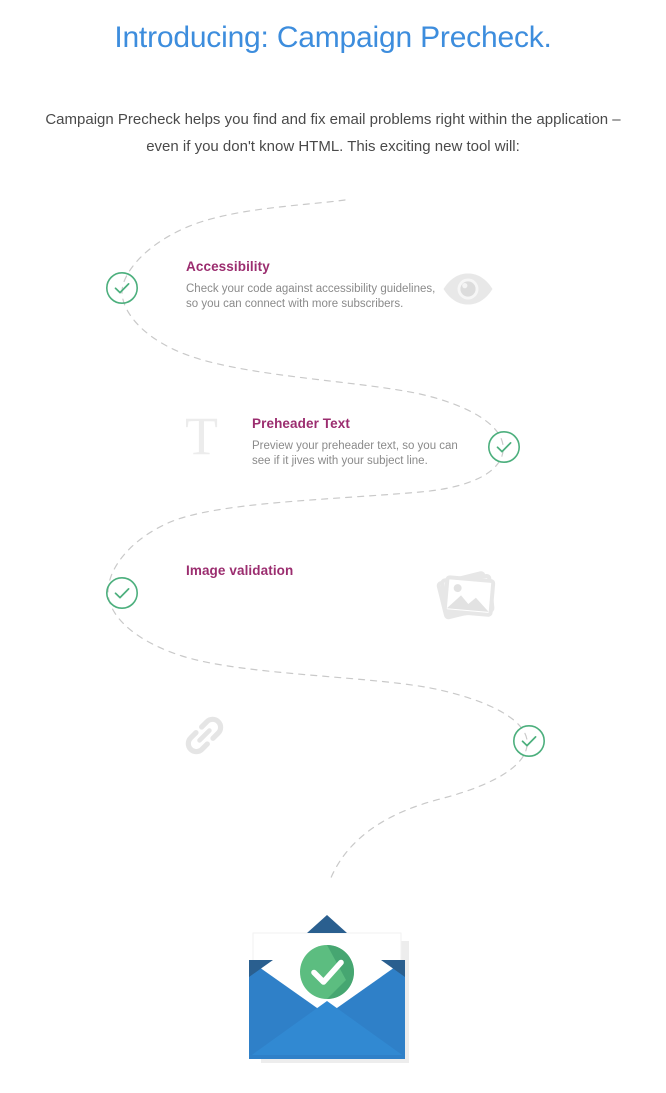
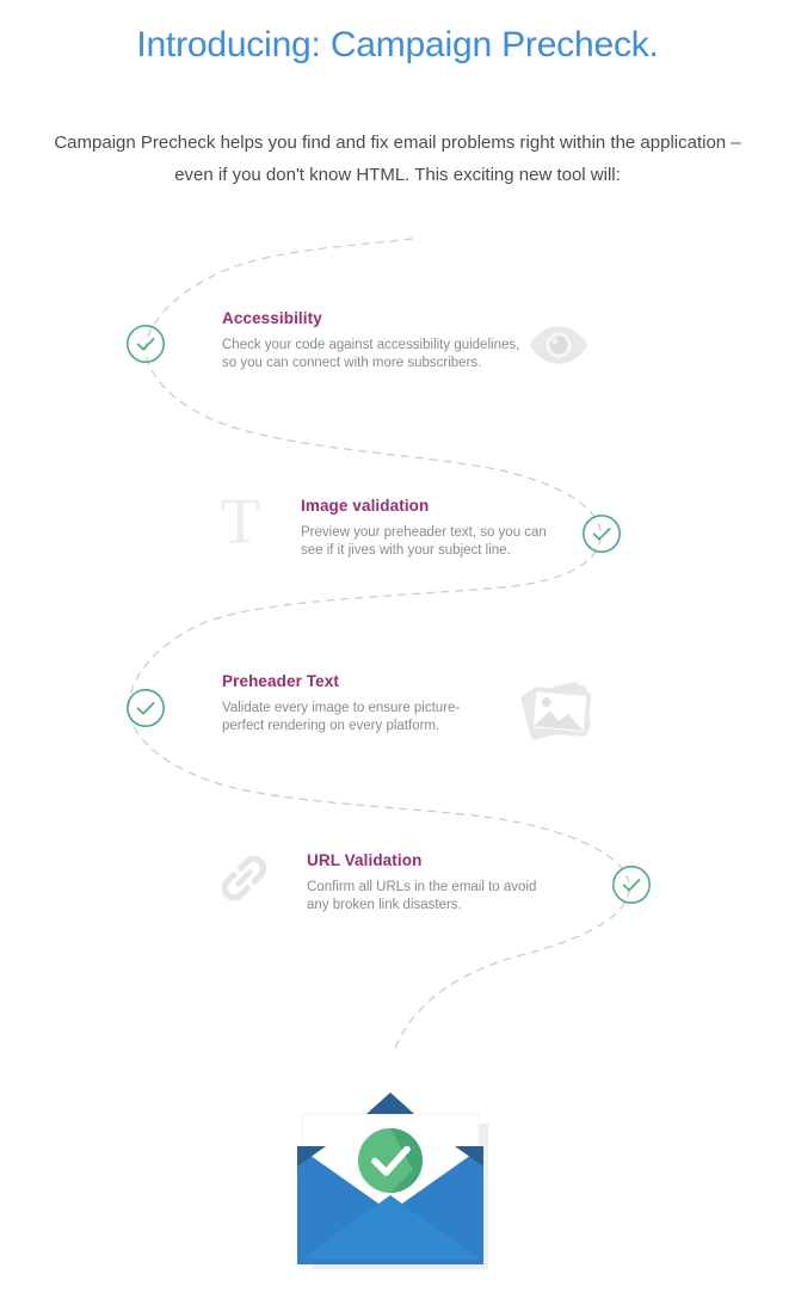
  Introducing: Campaign Precheck.
  Campaign Precheck helps you find and fix email problems right within the application – even if you don't know HTML. This exciting new tool will:
  Accessibility
  Check your code against accessibility guidelines,
  so you can connect with more subscribers.
- Preheader Text
+ Image validation
  Preview your preheader text, so you can
  see if it jives with your subject line.
- Image validation
+ Preheader Text
+ Validate every image to ensure picture-
+ perfect rendering on every platform.
+ URL Validation
+ Confirm all URLs in the email to avoid
+ any broken link disasters.
